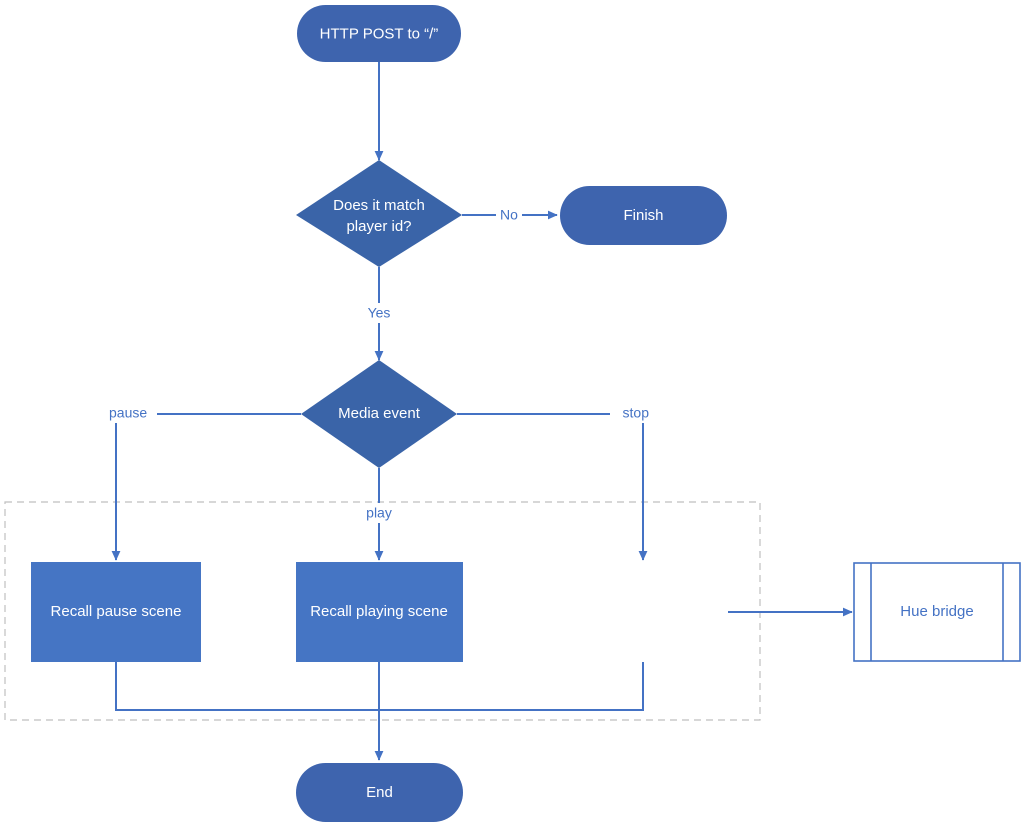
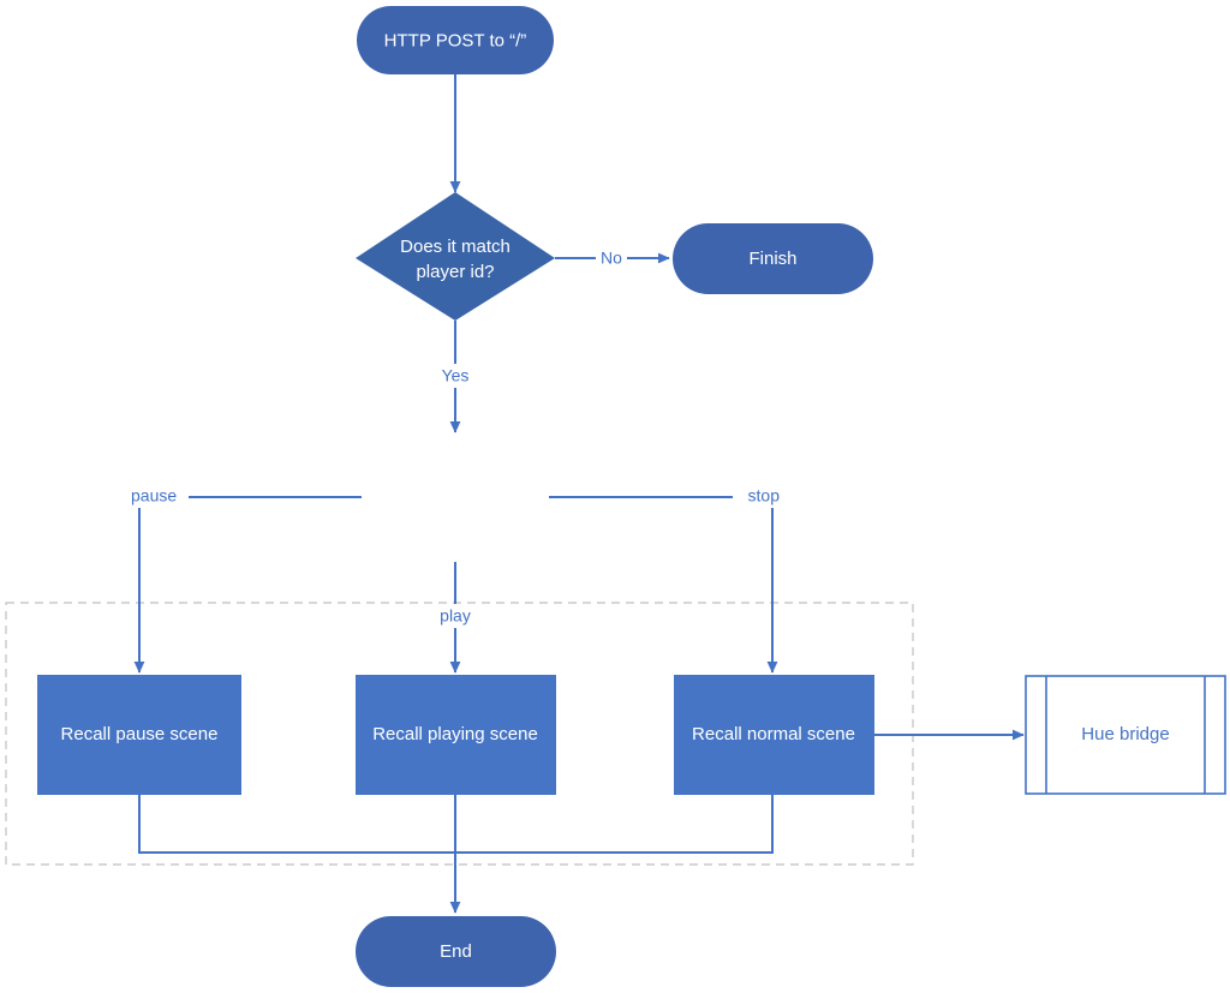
  No
  Yes
  pause
  play
  stop
  HTTP POST to “/”
  Does it match
  player id?
  Finish
- Media event
  Recall pause scene
  Recall playing scene
+ Recall normal scene
  Hue bridge
  End
